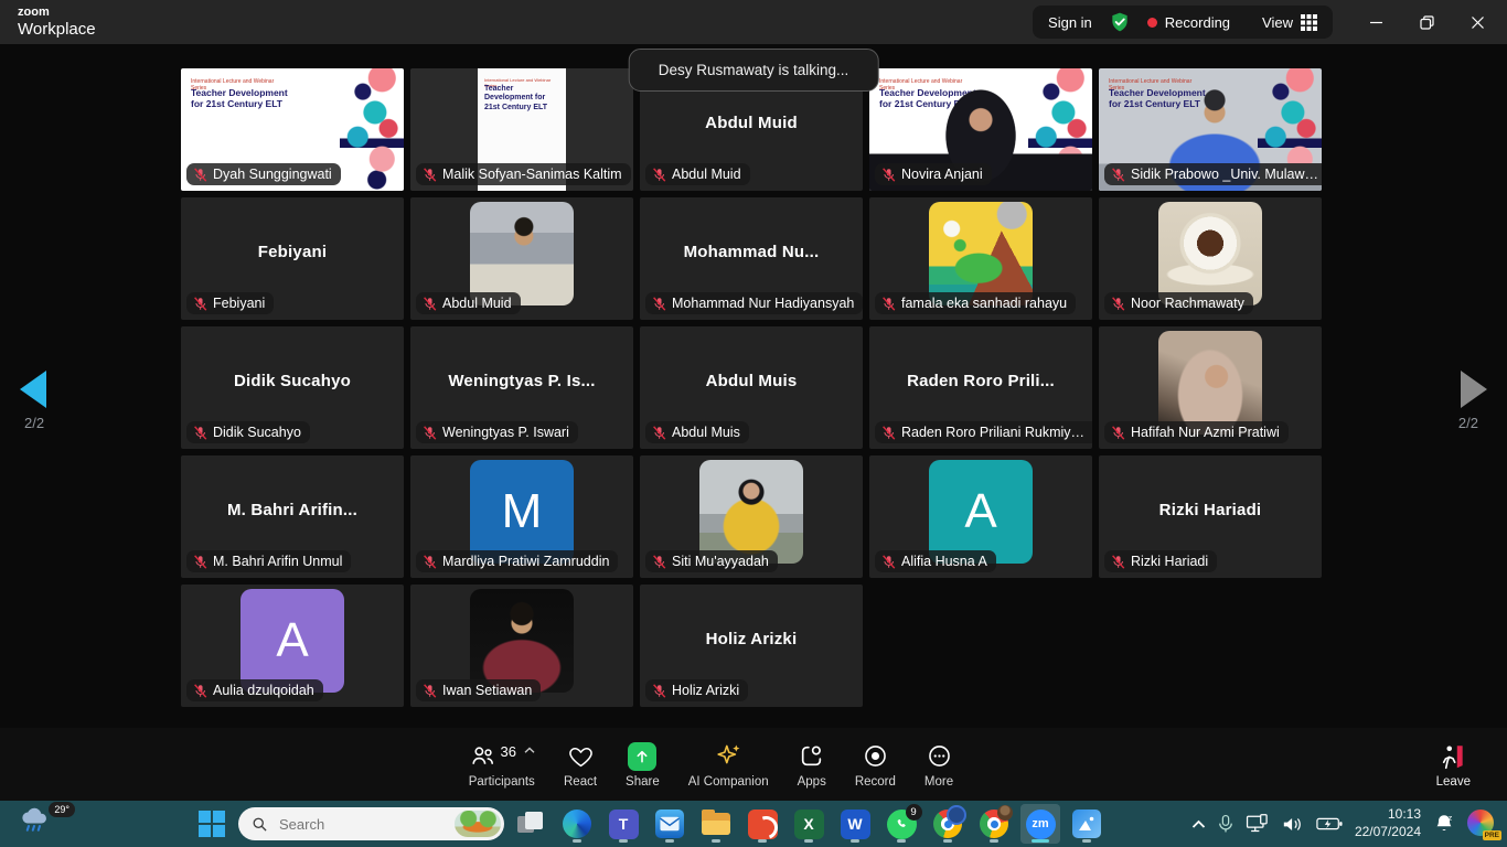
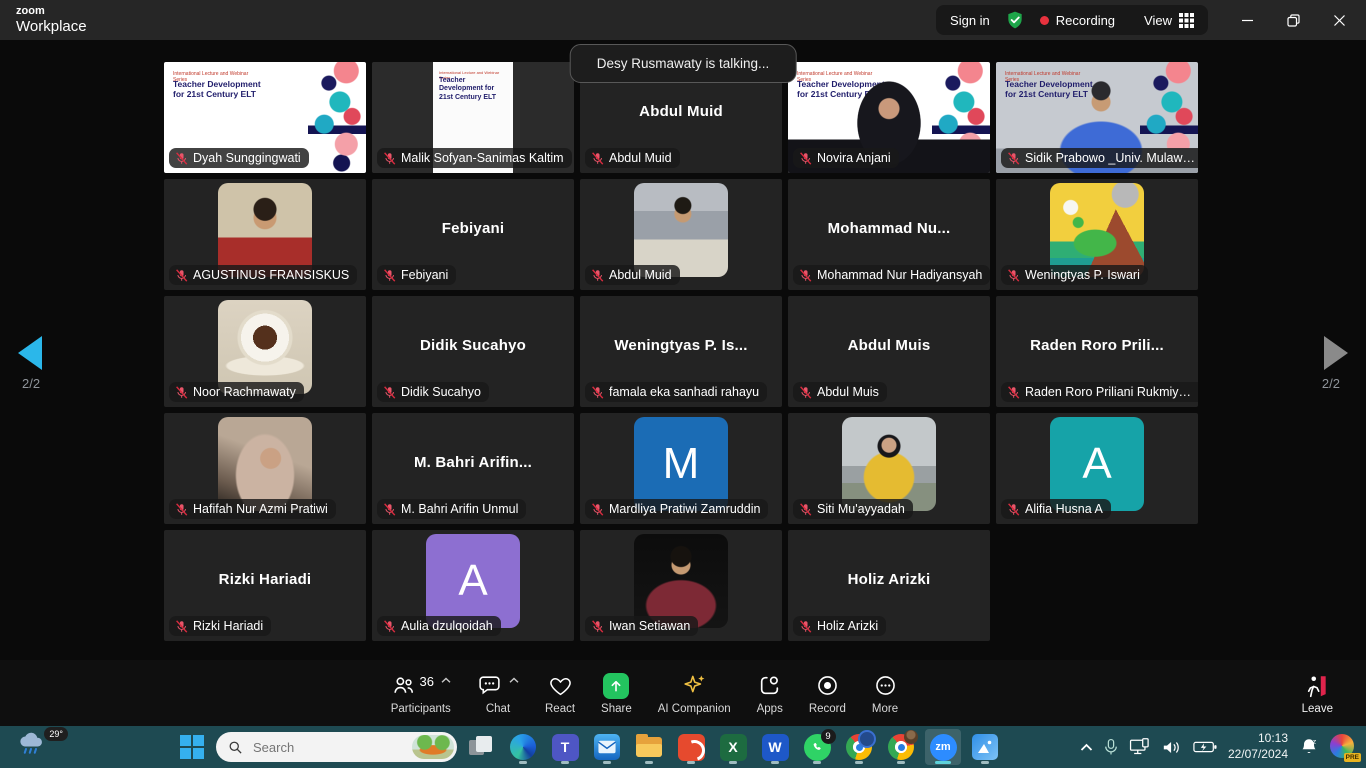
  zoom
  Workplace
  Sign in
  Recording
  View
  Desy Rusmawaty is talking...
  Teacher Development for 21st Century ELT
  Dyah Sunggingwati
  Malik Sofyan-Sanimas Kaltim
  Abdul Muid
  Abdul Muid
  Novira Anjani
  Sidik Prabowo _Univ. Mulawar.
+ AGUSTINUS FRANSISKUS
  Febiyani
  Febiyani
  Abdul Muid
  Mohammad Nu...
  Mohammad Nur Hadiyansyah
- famala eka sanhadi rahayu
+ Weningtyas P. Iswari
  Noor Rachmawaty
  Didik Sucahyo
  Didik Sucahyo
  Weningtyas P. Is...
- Weningtyas P. Iswari
+ famala eka sanhadi rahayu
  Abdul Muis
  Abdul Muis
  Raden Roro Prili...
  Raden Roro Priliani Rukmiyant
  Hafifah Nur Azmi Pratiwi
  M. Bahri Arifin...
  M. Bahri Arifin Unmul
  M
  Mardliya Pratiwi Zamruddin
  Siti Mu'ayyadah
  A
  Alifia Husna A
  Rizki Hariadi
  Rizki Hariadi
  A
  Aulia dzulqoidah
  Iwan Setiawan
  Holiz Arizki
  Holiz Arizki
  2/2
  2/2
  36
  Participants
+ Chat
  React
  Share
  AI Companion
  Apps
  Record
  More
  Leave
  29°
  Search
  T
  X
  W
  9
  zm
  10:13
  22/07/2024
  z
